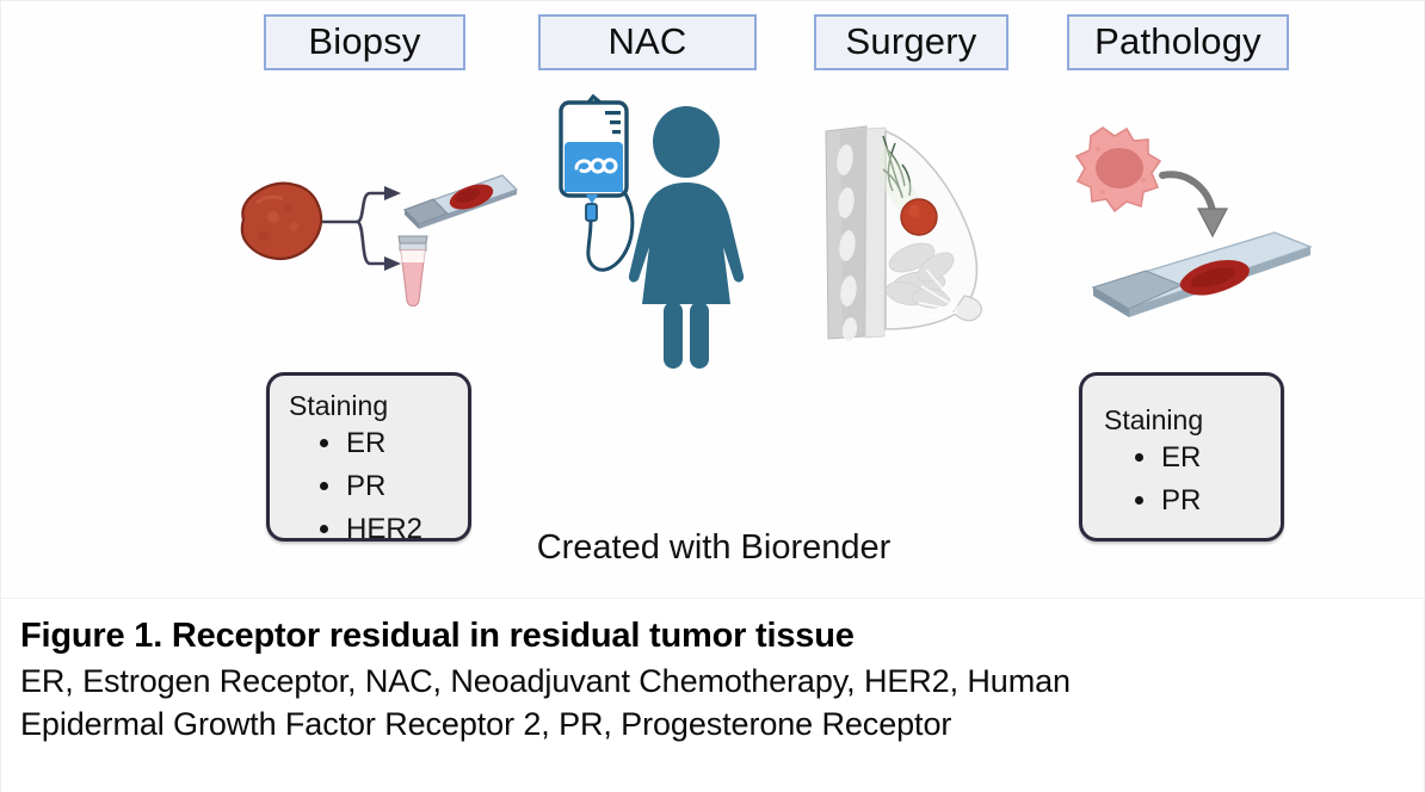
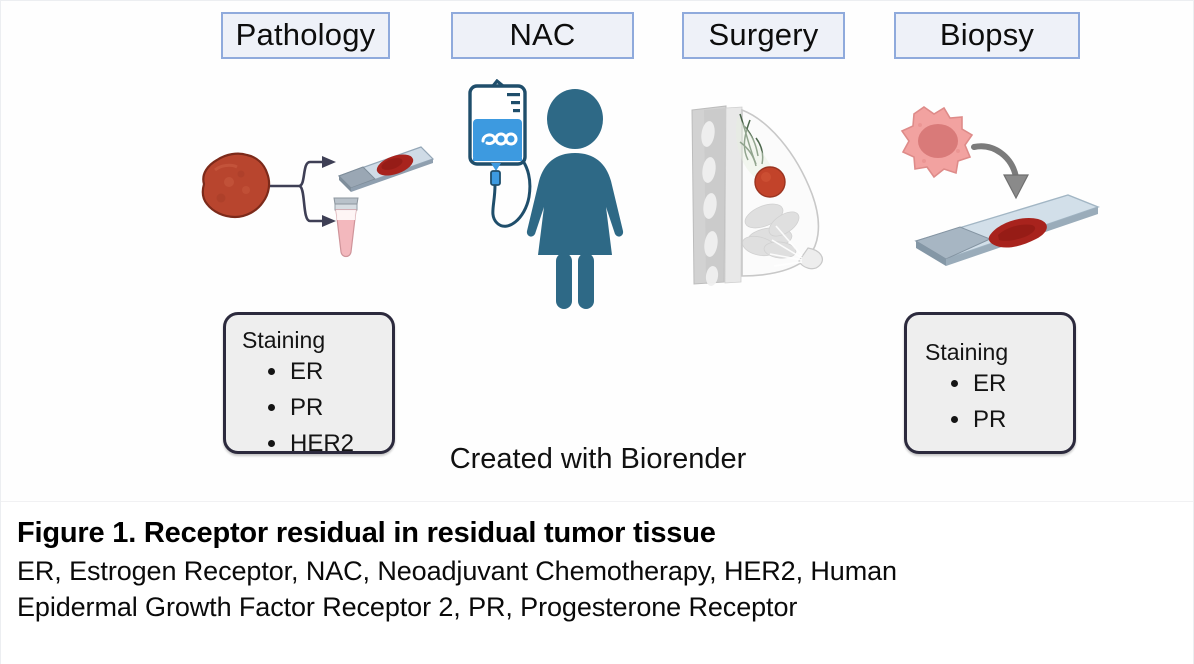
- Biopsy
+ Pathology
  NAC
  Surgery
- Pathology
+ Biopsy
  Staining
  ER
  PR
  HER2
  Staining
  ER
  PR
  Created with Biorender
  Figure 1. Receptor residual in residual tumor tissue
  ER, Estrogen Receptor, NAC, Neoadjuvant Chemotherapy, HER2, Human
  Epidermal Growth Factor Receptor 2, PR, Progesterone Receptor
